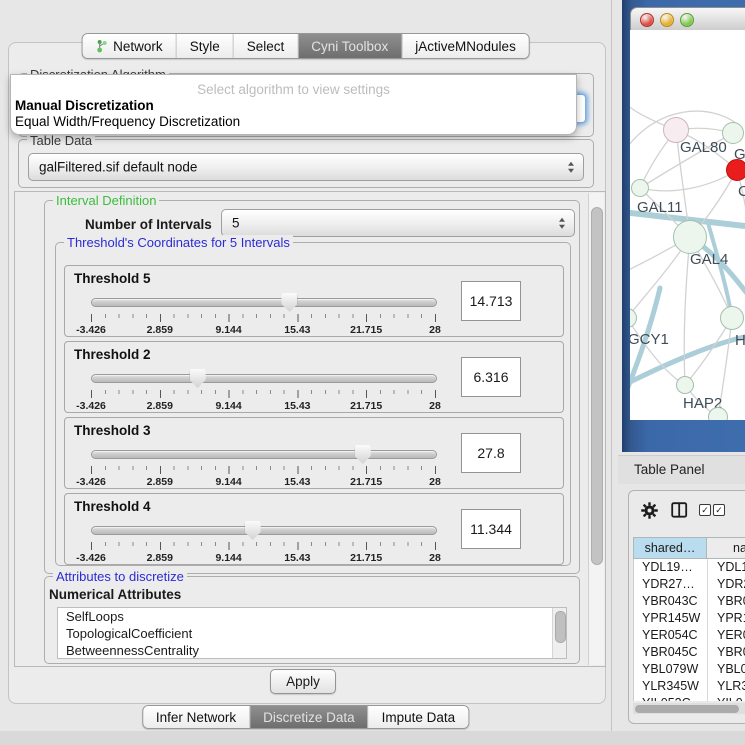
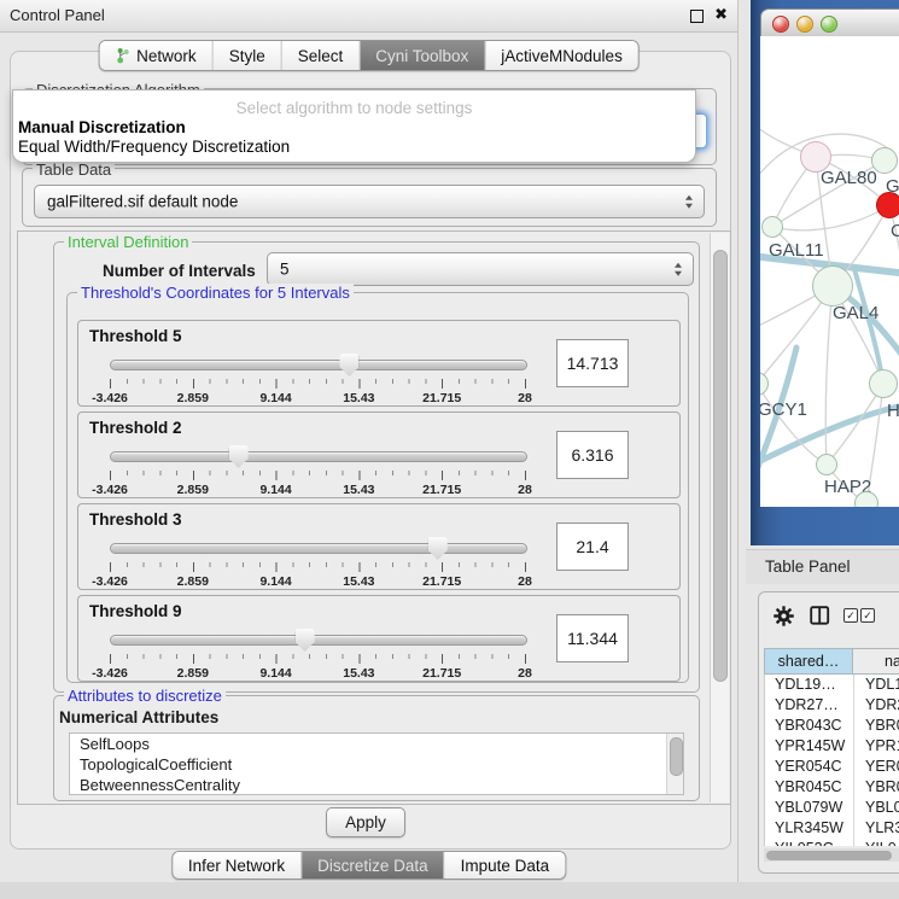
+ Control Panel
+ ✖
  Network
  Style
  Select
  Cyni Toolbox
  jActiveMNodules
- Select algorithm to view settings
+ Select algorithm to node settings
  Manual Discretization
  Equal Width/Frequency Discretization
  Table Data
  galFiltered.sif default node
  Interval Definition
  Number of Intervals
  5
  Threshold's Coordinates for 5 Intervals
  Threshold 5
  -3.426
  2.859
  9.144
  15.43
  21.715
  28
  14.713
  Threshold 2
  -3.426
  2.859
  9.144
  15.43
  21.715
  28
  6.316
  Threshold 3
  -3.426
  2.859
  9.144
  15.43
  21.715
  28
- 27.8
+ 21.4
- Threshold 4
+ Threshold 9
  -3.426
  2.859
  9.144
  15.43
  21.715
  28
  11.344
  Attributes to discretize
  Numerical Attributes
  SelfLoops
  TopologicalCoefficient
  BetweennessCentrality
  Apply
  Infer Network
  Discretize Data
  Impute Data
  GAL80
  C
  GAL11
  GAL4
  GCY1
  H
  HAP2
  Table Panel
  ✓
  ✓
  shared…
  na
  YDL19…
  YDL
  YDR27…
  YDR
  YBR043C
  YBR
  YPR145W
  YPR
  YER054C
  YER
  YBR045C
  YBR
  YBL079W
  YBL0
  YLR345W
  YLR
